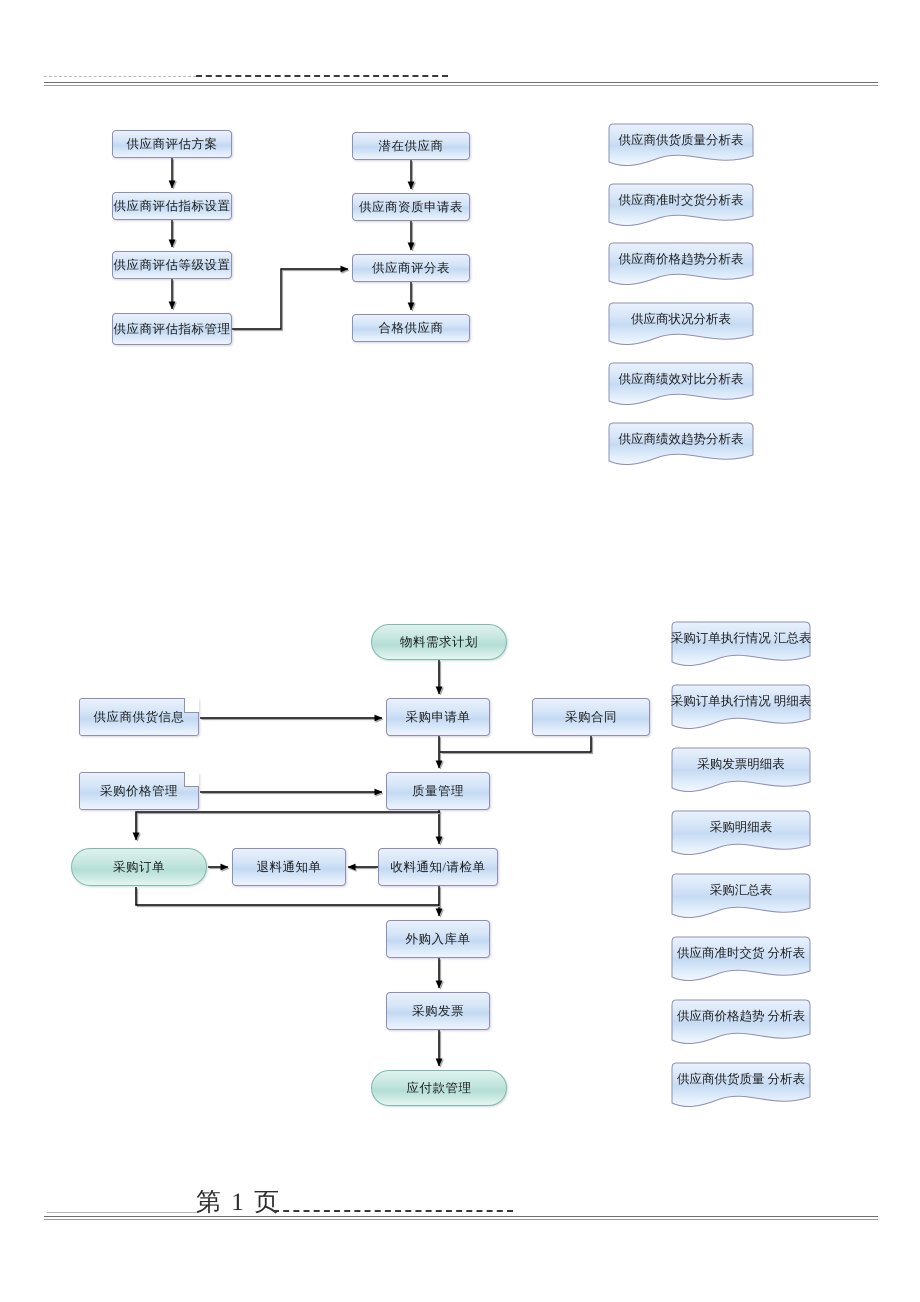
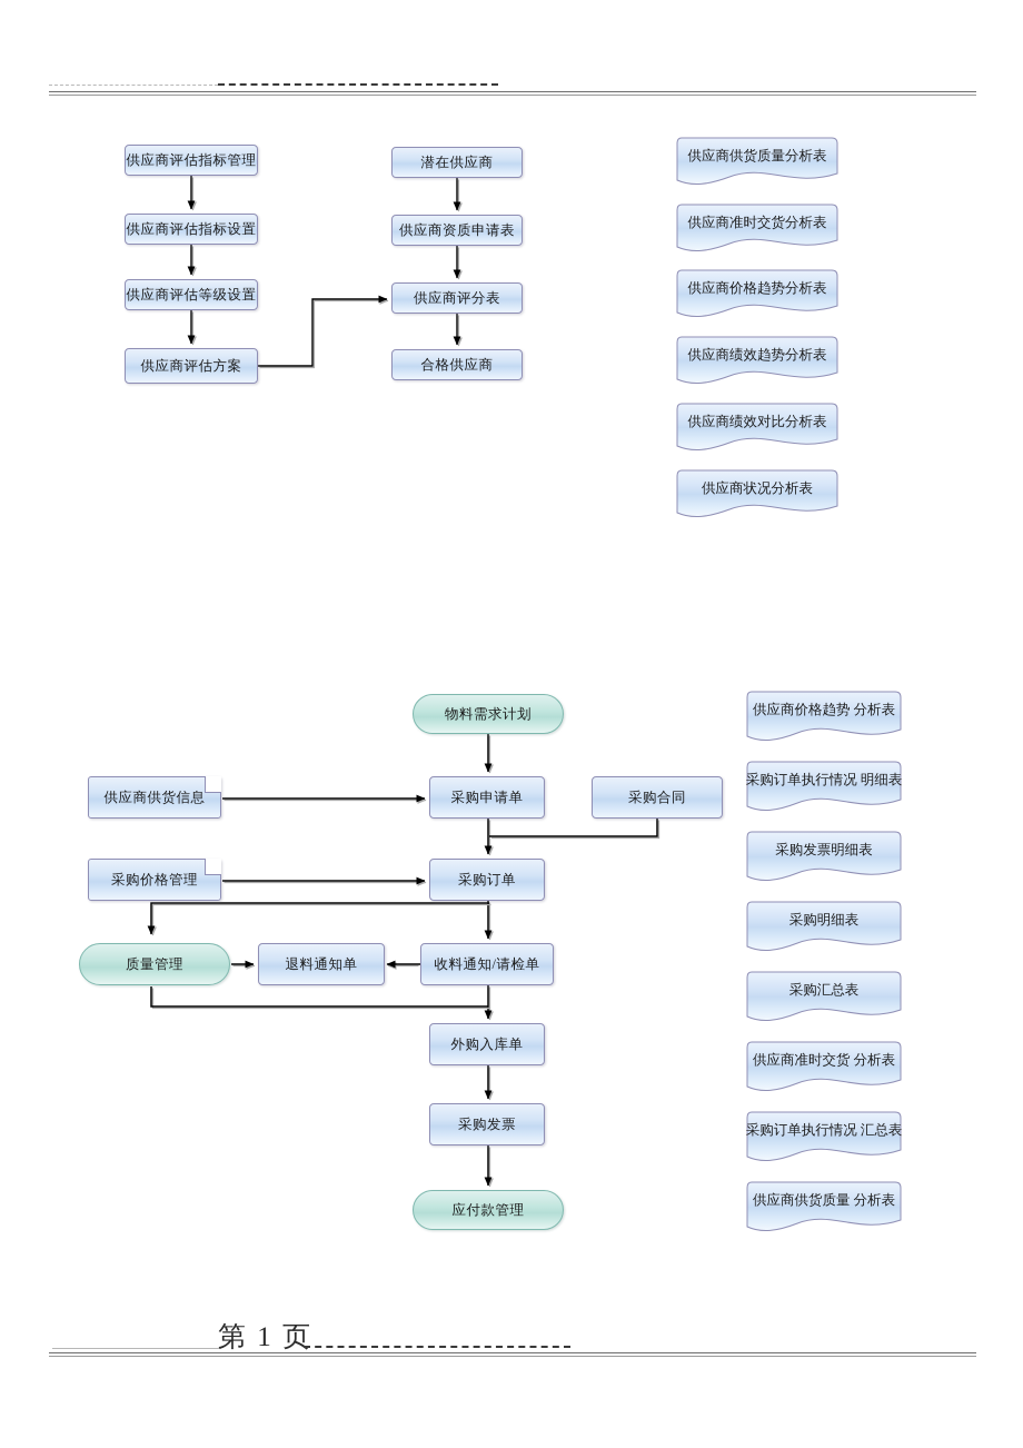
- 供应商评估方案
+ 供应商评估指标管理
  供应商评估指标设置
  供应商评估等级设置
- 供应商评估指标管理
+ 供应商评估方案
  潜在供应商
  供应商资质申请表
  供应商评分表
  合格供应商
  供应商供货质量分析表
  供应商准时交货分析表
  供应商价格趋势分析表
- 供应商状况分析表
+ 供应商绩效趋势分析表
  供应商绩效对比分析表
- 供应商绩效趋势分析表
+ 供应商状况分析表
  物料需求计划
  采购申请单
- 质量管理
+ 采购订单
  收料通知/请检单
  外购入库单
  采购发票
  应付款管理
  供应商供货信息
  采购价格管理
- 采购订单
+ 质量管理
  退料通知单
  采购合同
- 采购订单执行情况 汇总表
+ 供应商价格趋势 分析表
  采购订单执行情况 明细表
  采购发票明细表
  采购明细表
  采购汇总表
  供应商准时交货 分析表
- 供应商价格趋势 分析表
+ 采购订单执行情况 汇总表
  供应商供货质量 分析表
  第 1 页
